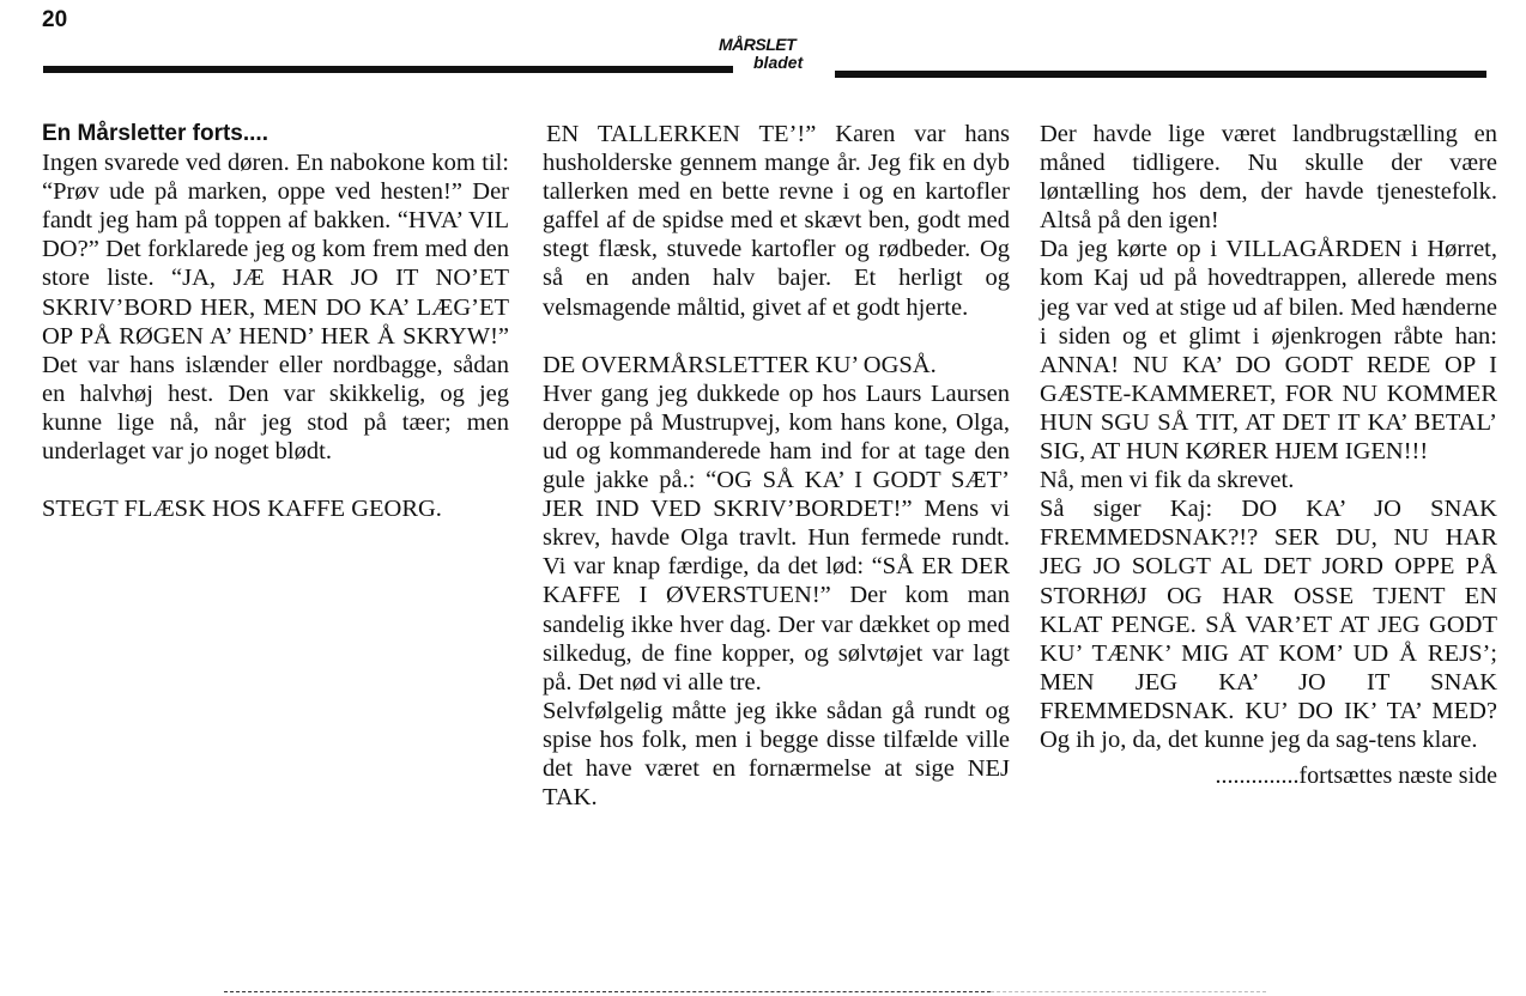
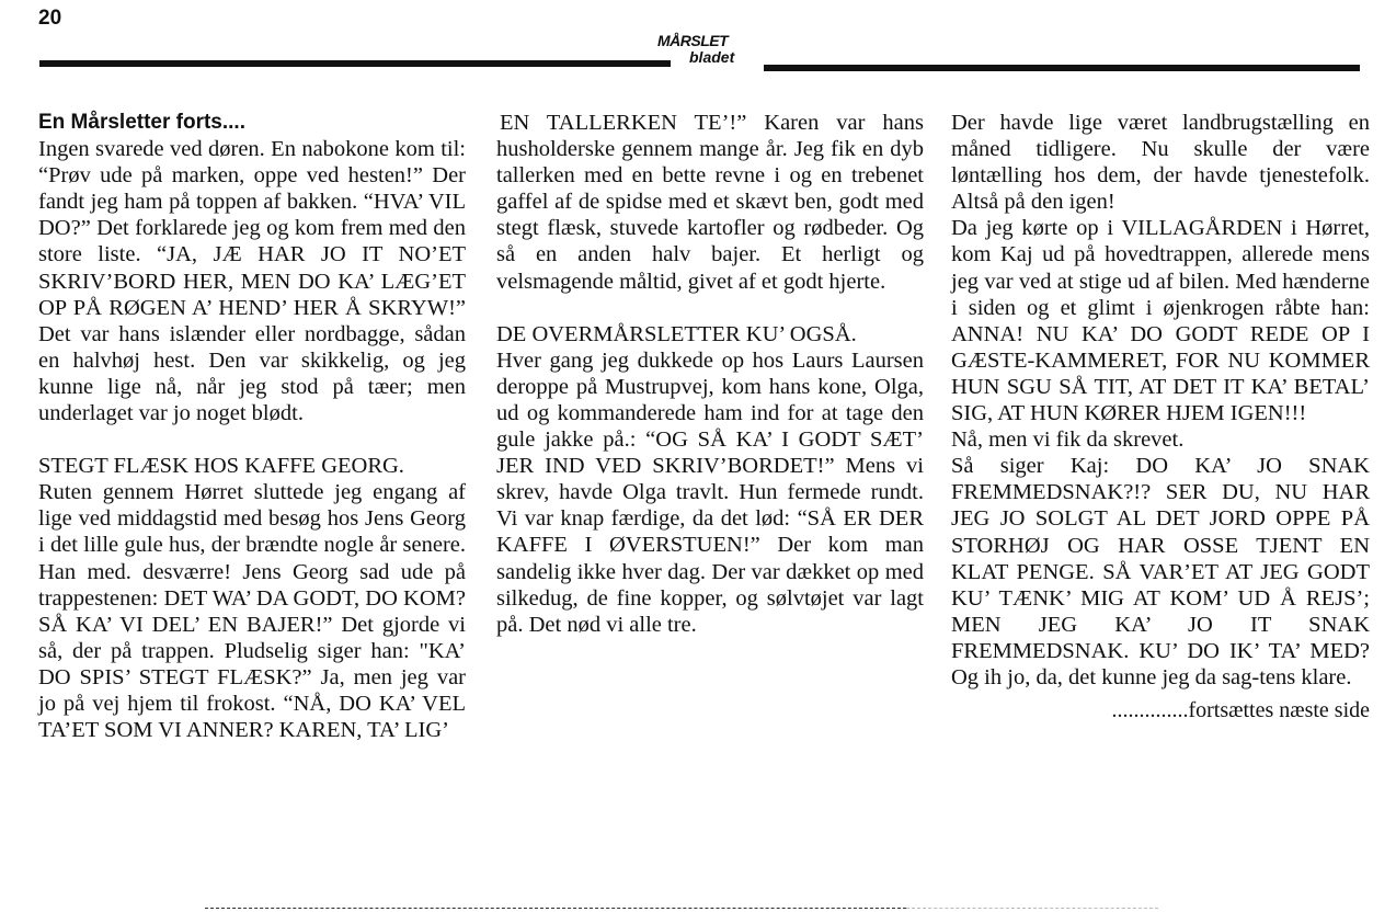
  20
  MÅRSLET
  bladet
  En Mårsletter forts....
  Ingen svarede ved døren. En nabokone kom til: “Prøv ude på marken, oppe ved hesten!” Der fandt jeg ham på toppen af bakken. “HVA’ VIL DO?” Det forklarede jeg og kom frem med den store liste. “JA, JÆ HAR JO IT NO’ET SKRIV’BORD HER, MEN DO KA’ LÆG’ET OP PÅ RØGEN A’ HEND’ HER Å SKRYW!” Det var hans islænder eller nordbagge, sådan en halvhøj hest. Den var skikkelig, og jeg kunne lige nå, når jeg stod på tæer; men underlaget var jo noget blødt.
  STEGT FLÆSK HOS KAFFE GEORG.
+ Ruten gennem Hørret sluttede jeg engang af lige ved middagstid med besøg hos Jens Georg i det lille gule hus, der brændte nogle år senere. Han med. desværre! Jens Georg sad ude på trappestenen: DET WA’ DA GODT, DO KOM? SÅ KA’ VI DEL’ EN BAJER!” Det gjorde vi så, der på trappen. Pludselig siger han: "KA’ DO SPIS’ STEGT FLÆSK?” Ja, men jeg var jo på vej hjem til frokost. “NÅ, DO KA’ VEL TA’ET SOM VI ANNER? KAREN, TA’ LIG’
- EN TALLERKEN TE’!” Karen var hans husholderske gennem mange år. Jeg fik en dyb tallerken med en bette revne i og en kartofler gaffel af de spidse med et skævt ben, godt med stegt flæsk, stuvede kartofler og rødbeder. Og så en anden halv bajer. Et herligt og velsmagende måltid, givet af et godt hjerte.
+ EN TALLERKEN TE’!” Karen var hans husholderske gennem mange år. Jeg fik en dyb tallerken med en bette revne i og en trebenet gaffel af de spidse med et skævt ben, godt med stegt flæsk, stuvede kartofler og rødbeder. Og så en anden halv bajer. Et herligt og velsmagende måltid, givet af et godt hjerte.
  DE OVERMÅRSLETTER KU’ OGSÅ.
  Hver gang jeg dukkede op hos Laurs Laursen deroppe på Mustrupvej, kom hans kone, Olga, ud og kommanderede ham ind for at tage den gule jakke på.: “OG SÅ KA’ I GODT SÆT’ JER IND VED SKRIV’BORDET!” Mens vi skrev, havde Olga travlt. Hun fermede rundt. Vi var knap færdige, da det lød: “SÅ ER DER KAFFE I ØVERSTUEN!” Der kom man sandelig ikke hver dag. Der var dækket op med silkedug, de fine kopper, og sølvtøjet var lagt på. Det nød vi alle tre.
- Selvfølgelig måtte jeg ikke sådan gå rundt og spise hos folk, men i begge disse tilfælde ville det have været en fornærmelse at sige NEJ TAK.
  Der havde lige været landbrugstælling en måned tidligere. Nu skulle der være løntælling hos dem, der havde tjenestefolk. Altså på den igen!
  Da jeg kørte op i VILLAGÅRDEN i Hørret, kom Kaj ud på hovedtrappen, allerede mens jeg var ved at stige ud af bilen. Med hænderne i siden og et glimt i øjenkrogen råbte han: ANNA! NU KA’ DO GODT REDE OP I GÆSTE-KAMMERET, FOR NU KOMMER HUN SGU SÅ TIT, AT DET IT KA’ BETAL’ SIG, AT HUN KØRER HJEM IGEN!!!
  Nå, men vi fik da skrevet.
  Så siger Kaj: DO KA’ JO SNAK FREMMEDSNAK?!? SER DU, NU HAR JEG JO SOLGT AL DET JORD OPPE PÅ STORHØJ OG HAR OSSE TJENT EN KLAT PENGE. SÅ VAR’ET AT JEG GODT KU’ TÆNK’ MIG AT KOM’ UD Å REJS’; MEN JEG KA’ JO IT SNAK FREMMEDSNAK. KU’ DO IK’ TA’ MED? Og ih jo, da, det kunne jeg da sag-tens klare.
  ..............fortsættes næste side
